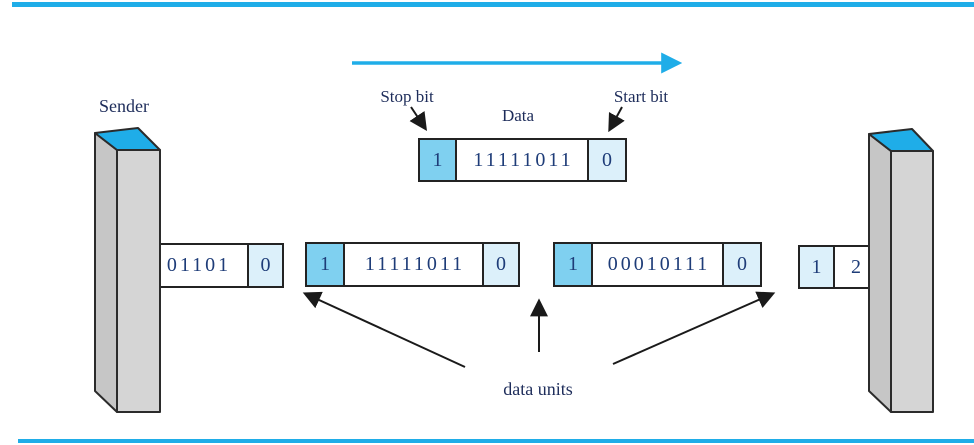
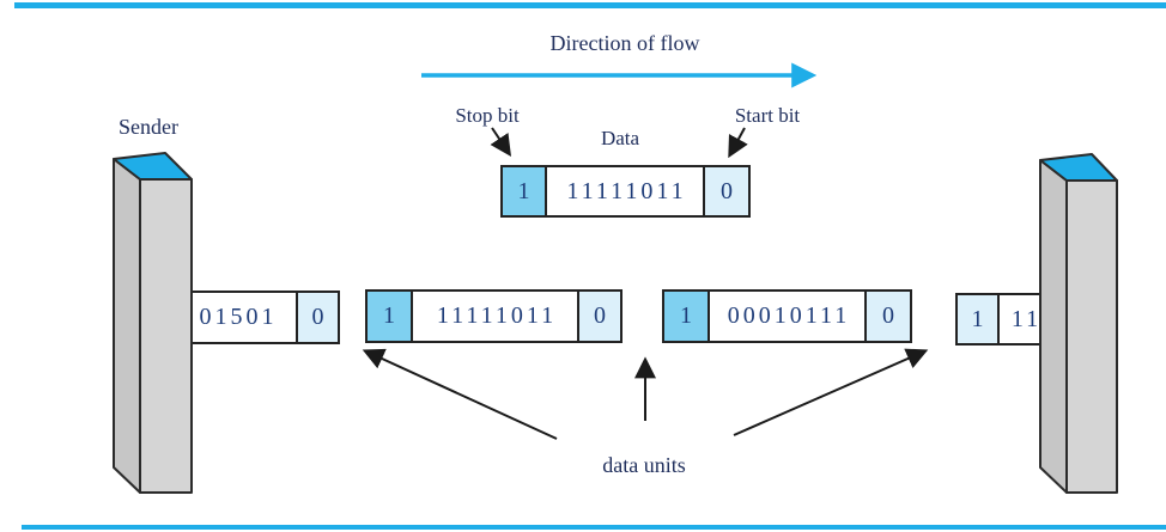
+ Direction of flow
  Sender
  Stop bit
  Data
  Start bit
  data units
  1
  11111011
  0
- 01101
+ 01501
  0
  1
  11111011
  0
  1
  00010111
  0
  1
- 2
+ 11
